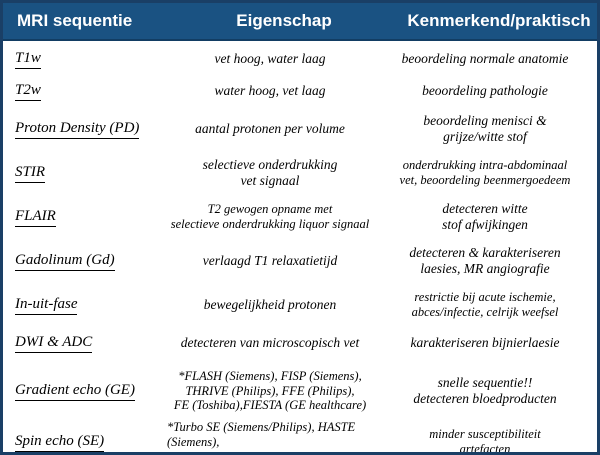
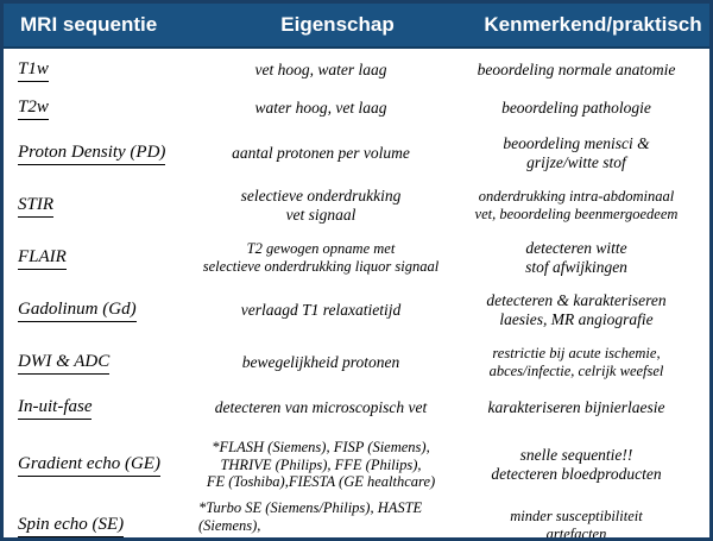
  MRI sequentie
  Eigenschap
  Kenmerkend/praktisch
  T1w
  vet hoog, water laag
  beoordeling normale anatomie
  T2w
  water hoog, vet laag
  beoordeling pathologie
  Proton Density (PD)
  aantal protonen per volume
  beoordeling menisci &
  grijze/witte stof
  STIR
  selectieve onderdrukking
  vet signaal
  onderdrukking intra-abdominaal
  vet, beoordeling beenmergoedeem
  FLAIR
  T2 gewogen opname met
  selectieve onderdrukking liquor signaal
  detecteren witte
  stof afwijkingen
  Gadolinum (Gd)
  verlaagd T1 relaxatietijd
  detecteren & karakteriseren
  laesies, MR angiografie
- In-uit-fase
+ DWI & ADC
  bewegelijkheid protonen
  restrictie bij acute ischemie,
  abces/infectie, celrijk weefsel
- DWI & ADC
+ In-uit-fase
  detecteren van microscopisch vet
  karakteriseren bijnierlaesie
  Gradient echo (GE)
  *FLASH (Siemens), FISP (Siemens),
  THRIVE (Philips), FFE (Philips),
  FE (Toshiba),FIESTA (GE healthcare)
  snelle sequentie!!
  detecteren bloedproducten
  Spin echo (SE)
  *Turbo SE (Siemens/Philips), HASTE (Siemens),
  minder susceptibiliteit
  artefacten
